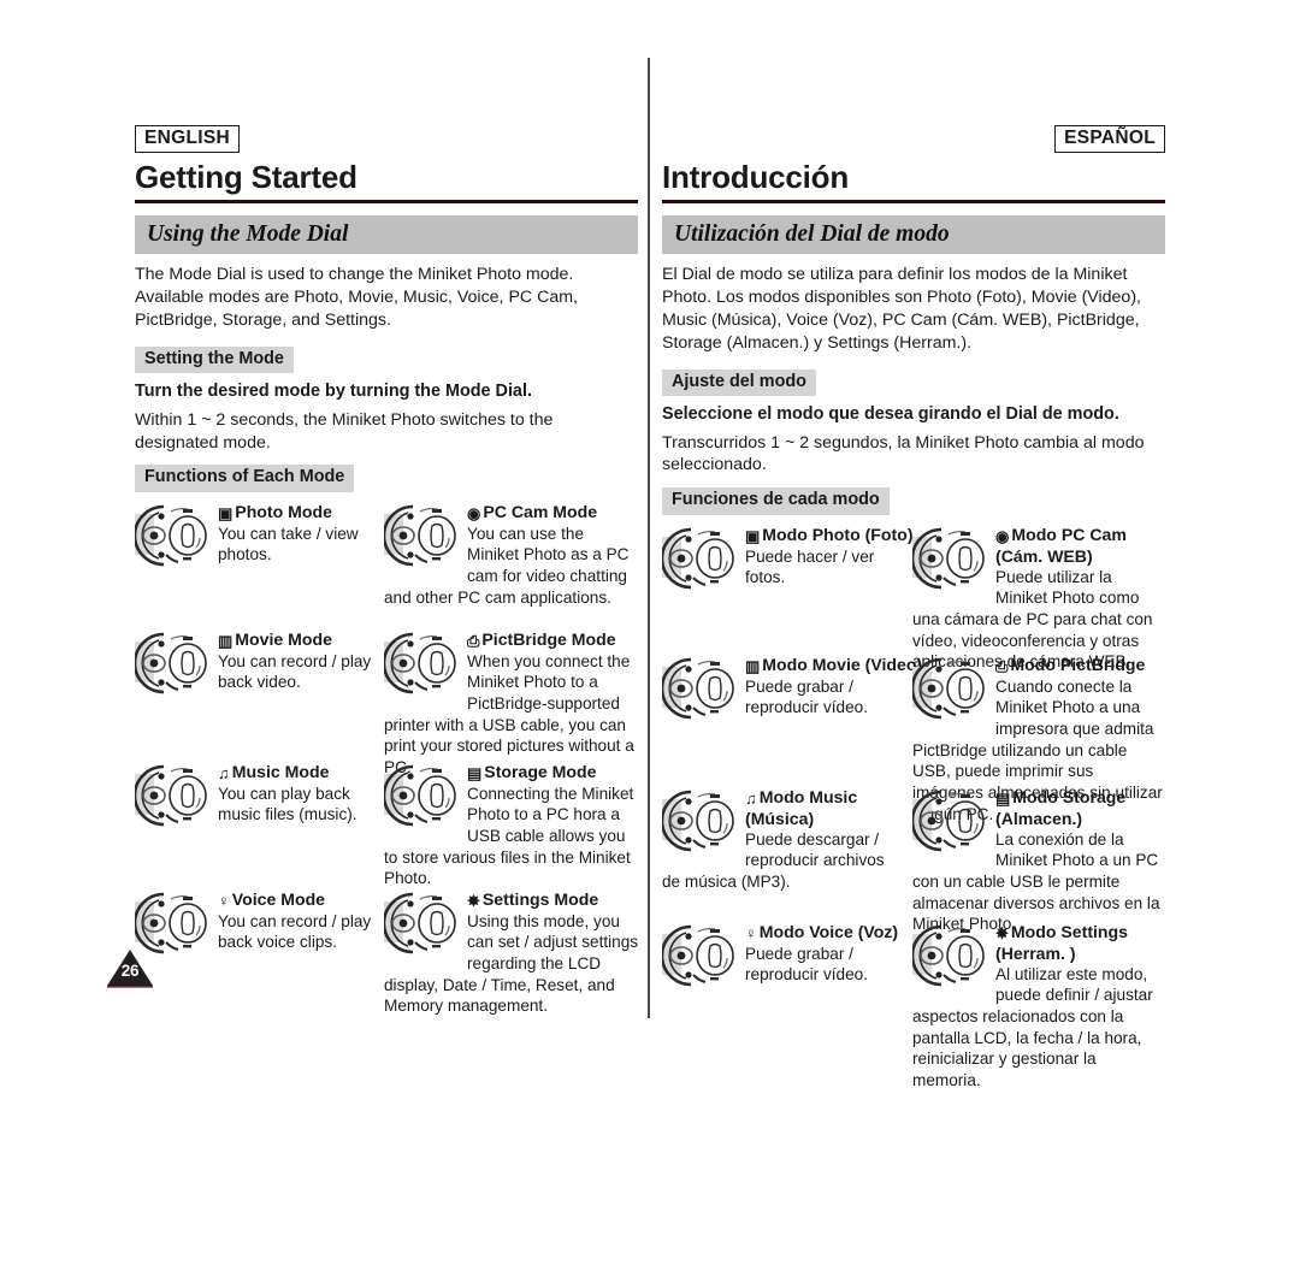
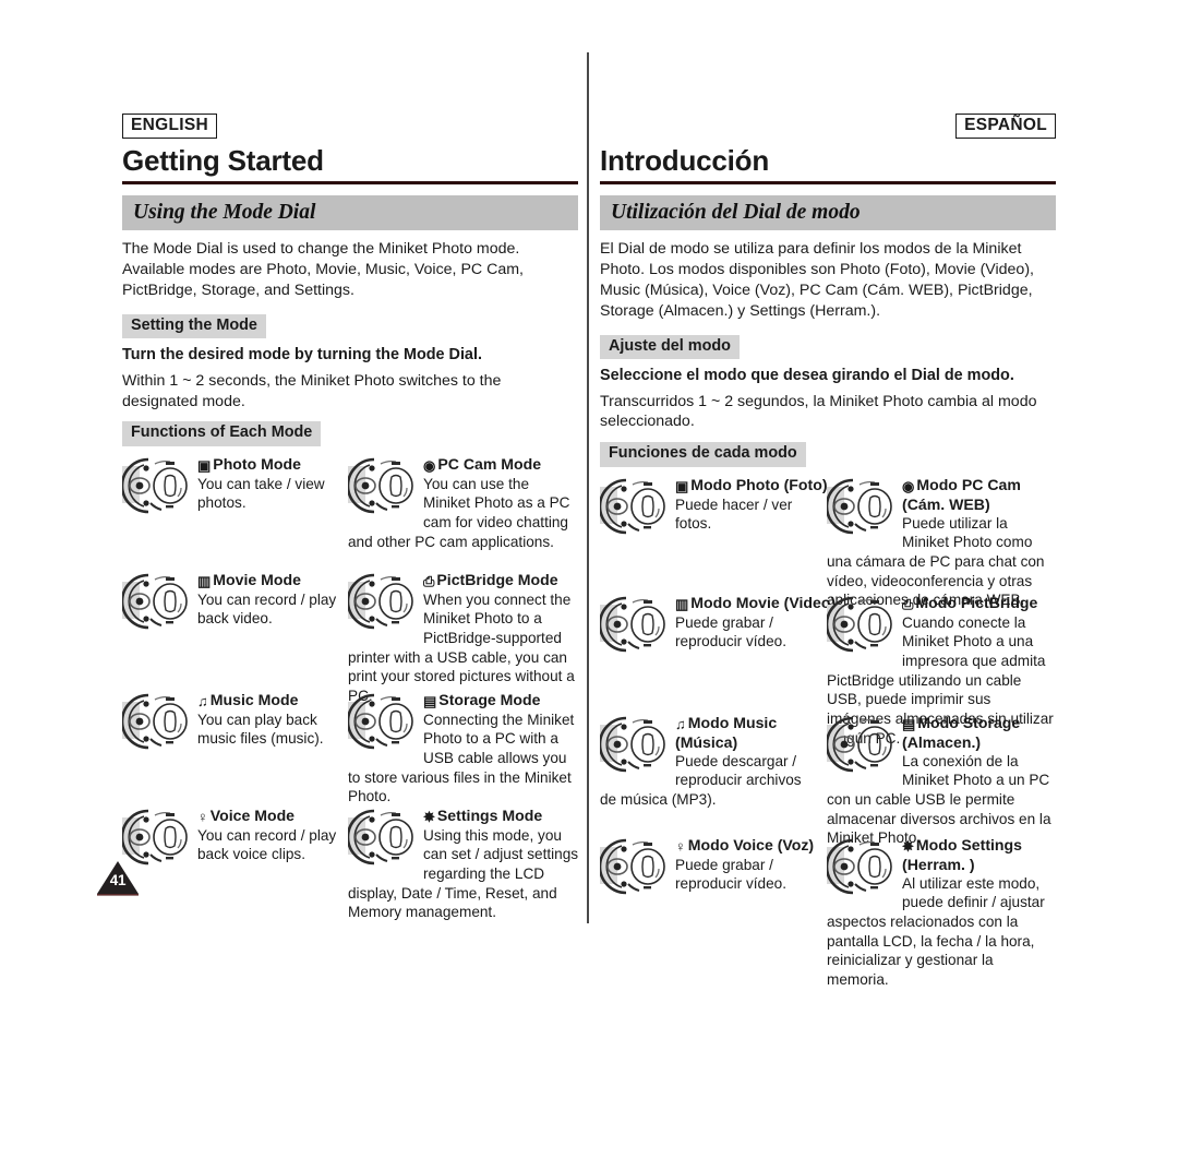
  ENGLISH
  Getting Started
  Using the Mode Dial
  The Mode Dial is used to change the Miniket Photo mode. Available modes are Photo, Movie, Music, Voice, PC Cam, PictBridge, Storage, and Settings.
  Setting the Mode
  Turn the desired mode by turning the Mode Dial.
  Within 1 ~ 2 seconds, the Miniket Photo switches to the designated mode.
  Functions of Each Mode
  ▣ Photo Mode
  You can take / view photos.
  ◉ PC Cam Mode
  You can use the Miniket Photo as a PC cam for video chatting and other PC cam applications.
  ▥ Movie Mode
  You can record / play back video.
  ⎙ PictBridge Mode
  When you connect the Miniket Photo to a PictBridge-supported printer with a USB cable, you can print your stored pictures without a P
  ♫ Music Mode
  You can play back music files (music).
  ▤ Storage Mode
- Connecting the Miniket Photo to a PC hora a USB cable allows you to store various files in the Miniket Photo.
+ Connecting the Miniket Photo to a PC with a USB cable allows you to store various files in the Miniket Photo.
  ♀ Voice Mode
  You can record / play back voice clips.
  ✸ Settings Mode
  Using this mode, you can set / adjust settings regarding the LCD display, Date / Time, Reset, and Memory management.
  ESPAÑOL
  Introducción
  Utilización del Dial de modo
  El Dial de modo se utiliza para definir los modos de la Miniket Photo. Los modos disponibles son Photo (Foto), Movie (Video), Music (Música), Voice (Voz), PC Cam (Cám. WEB), PictBridge, Storage (Almacen.) y Settings (Herram.).
  Ajuste del modo
  Seleccione el modo que desea girando el Dial de modo.
  Transcurridos 1 ~ 2 segundos, la Miniket Photo cambia al modo seleccionado.
  Funciones de cada modo
  ▣ Modo Photo (Foto)
  Puede hacer / ver fotos.
  ◉ Modo PC Cam
  (Cám. WEB)
  Puede utilizar la Miniket Photo como una cámara de PC para chat con vídeo, videoconferencia y otras aicaones de cámara WEB.
  ▥ Modo Movie (Video)
  Puede grabar / reproducir vídeo.
  ⎙ Modo PictBridge
  Cuando conecte la Miniket Photo a una impresora que admita PictBridge utilizando un cable USB, puede imprimir sus imgenes almacenadas sin utilizar n.
  ♫ Modo Music
  (Música)
  Puede descargar / reproducir archivos de música (MP3).
  ▤ Modo Storage
  (Almacen.)
  La conexión de la Miniket Photo a un PC con un cable USB le permite almacenar diversos archivos en la Miniket Photo.
  ♀ Modo Voice (Voz)
  Puede grabar / reproducir vídeo.
  ✸ Modo Settings
  (Herram. )
  Al utilizar este modo, puede definir / ajustar aspectos relacionados con la pantalla LCD, la fecha / la hora, reinicializar y gestionar la memoria.
- 26
+ 41
